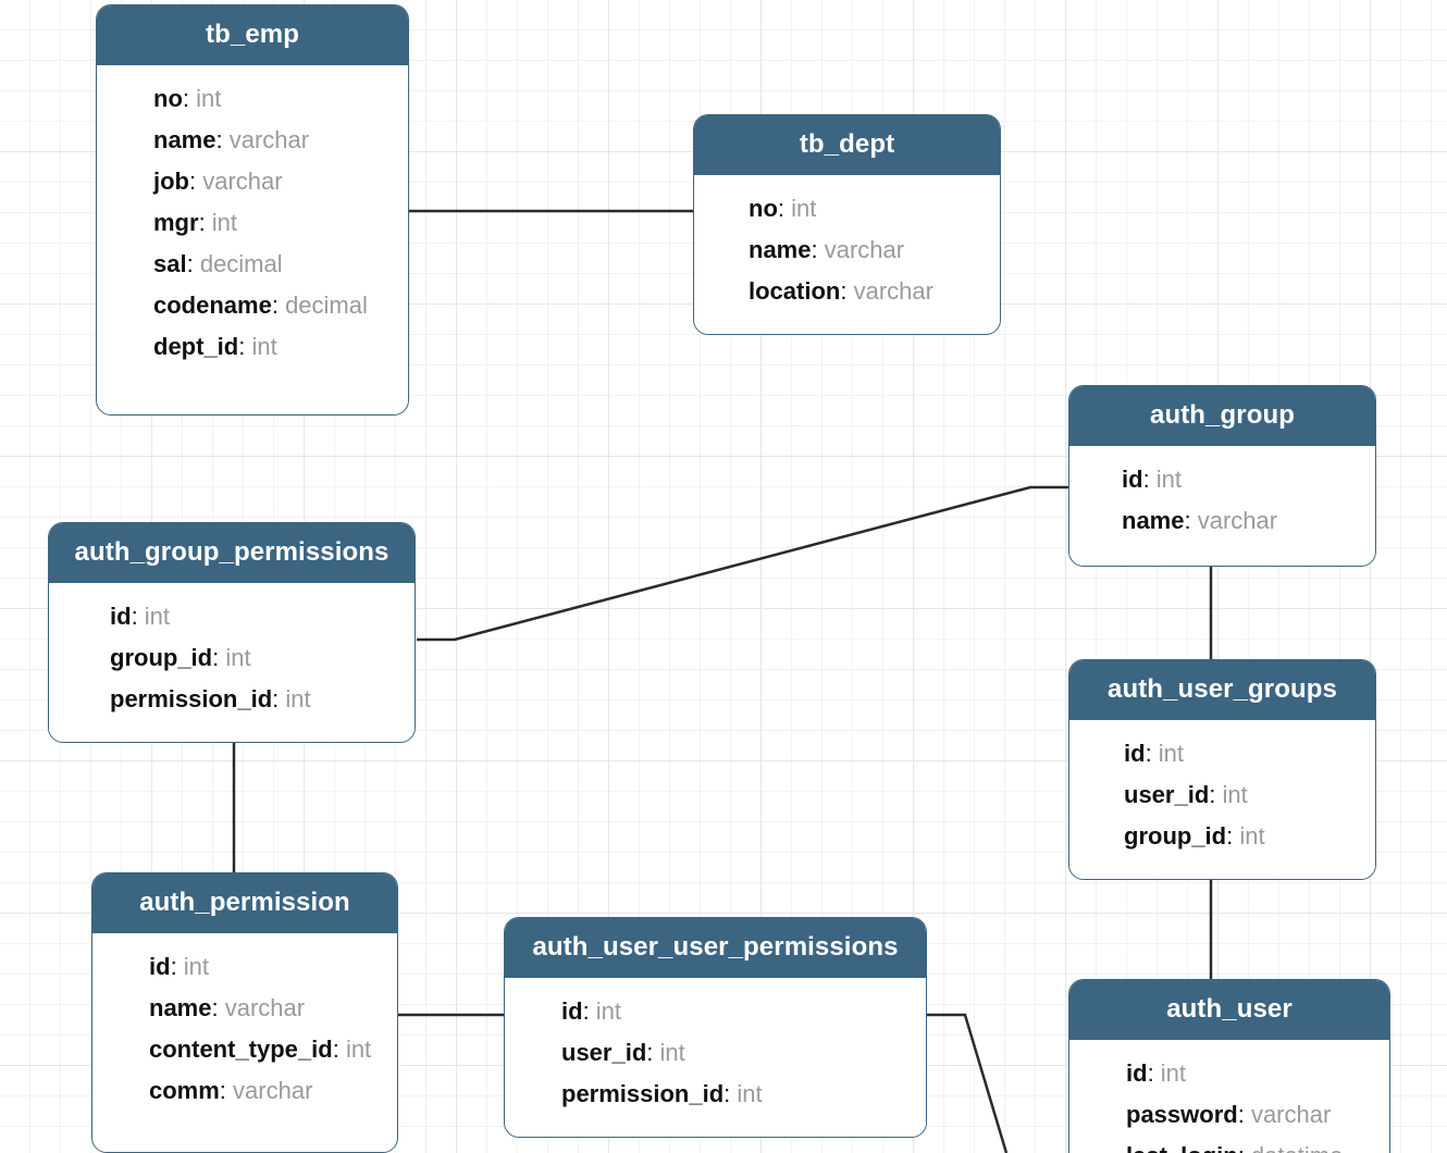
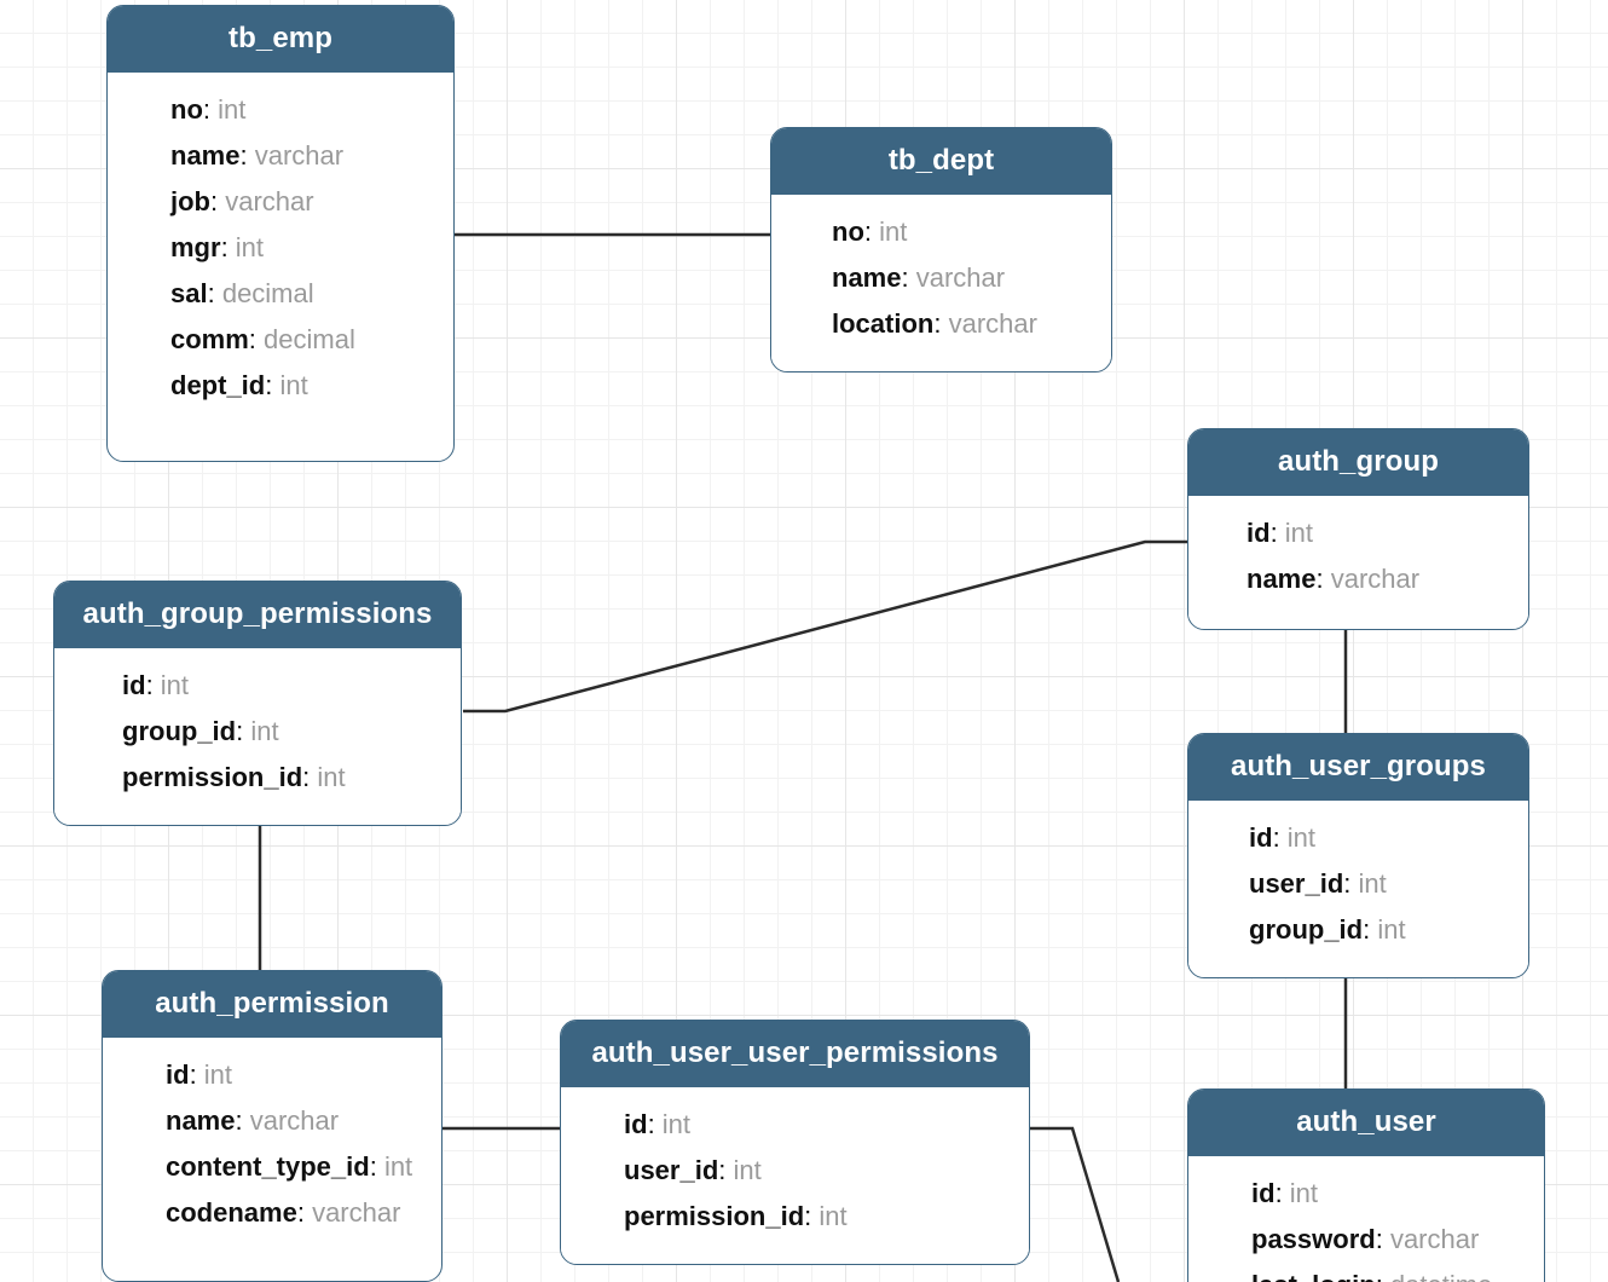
  tb_emp
  no: int
  name: varchar
  job: varchar
  mgr: int
  sal: decimal
- codename: decimal
+ comm: decimal
  dept_id: int
  tb_dept
  no: int
  name: varchar
  location: varchar
  auth_group
  id: int
  name: varchar
  auth_group_permissions
  id: int
  group_id: int
  permission_id: int
  auth_user_groups
  id: int
  user_id: int
  group_id: int
  auth_permission
  id: int
  name: varchar
  content_type_id: int
- comm: varchar
+ codename: varchar
  auth_user_user_permissions
  id: int
  user_id: int
  permission_id: int
  auth_user
  id: int
  password: varchar
